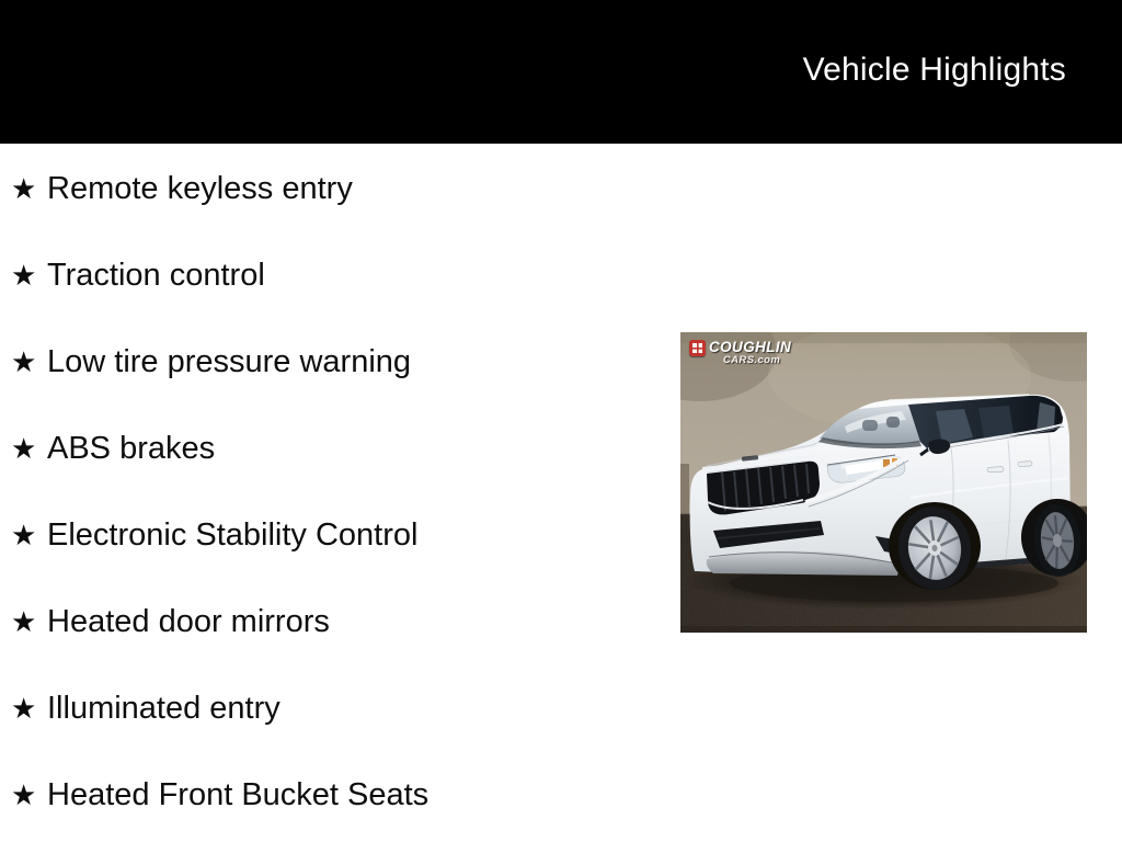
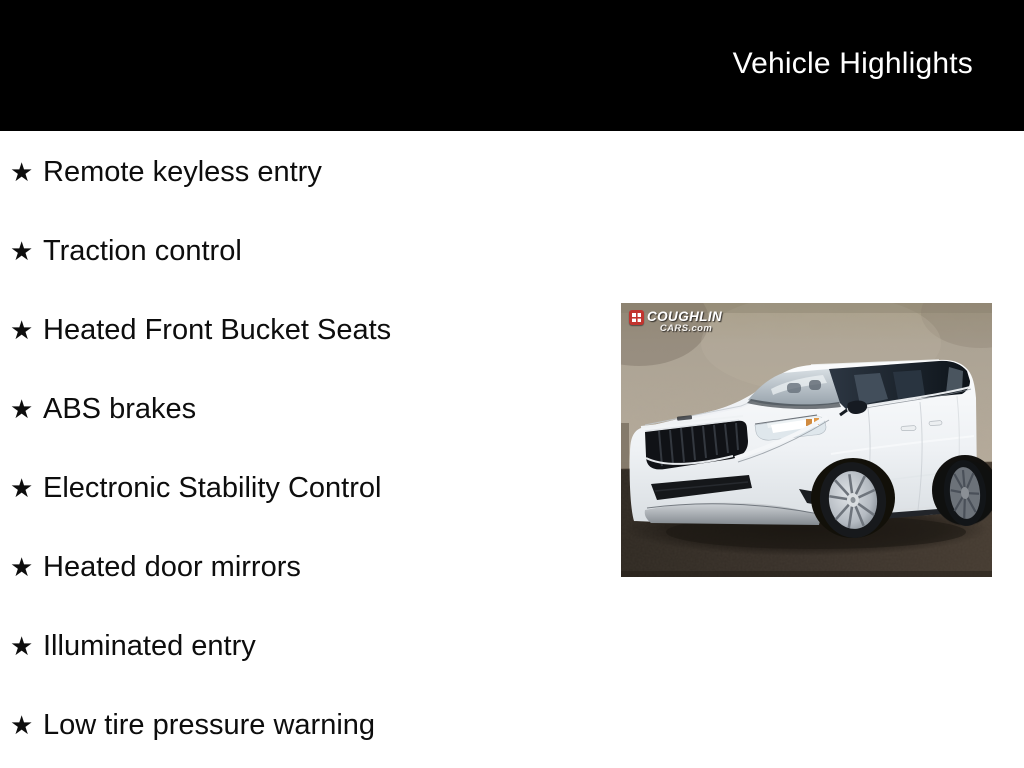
  Vehicle Highlights
  ★
  Remote keyless entry
  ★
  Traction control
  ★
- Low tire pressure warning
+ Heated Front Bucket Seats
  ★
  ABS brakes
  ★
  Electronic Stability Control
  ★
  Heated door mirrors
  ★
  Illuminated entry
  ★
- Heated Front Bucket Seats
+ Low tire pressure warning
  COUGHLIN
  CARS.com
